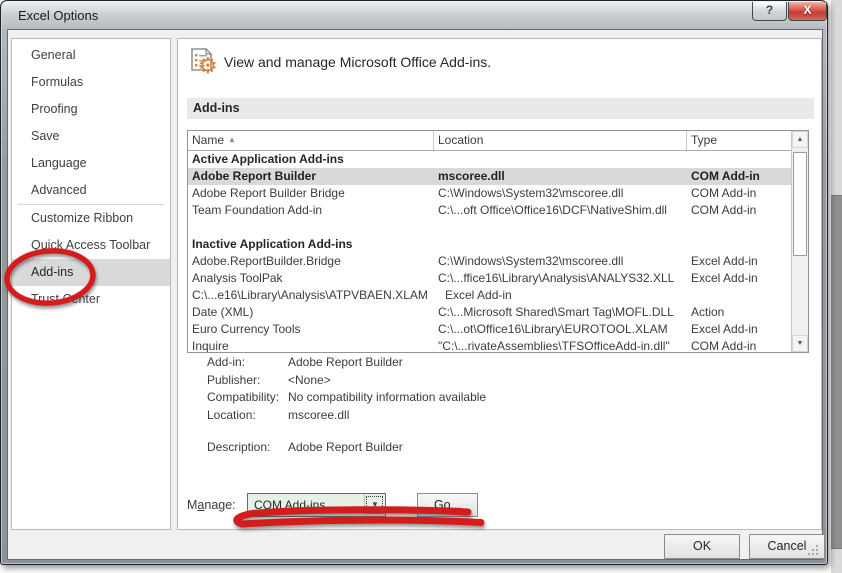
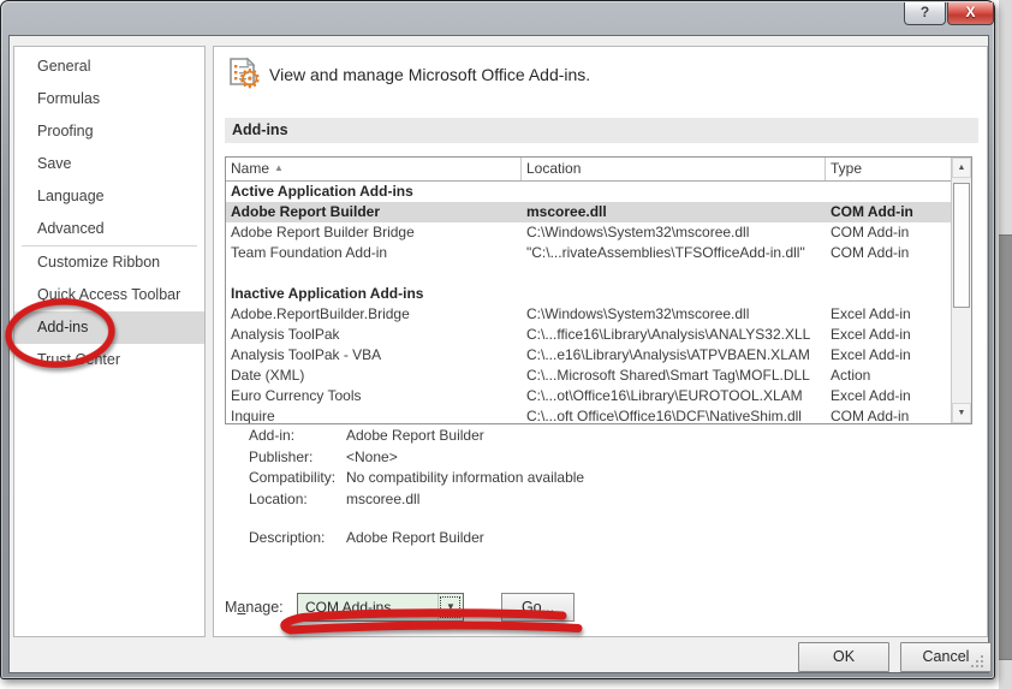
- Excel Options
  ?
  X
  General
  Formulas
  Proofing
  Save
  Language
  Advanced
  Customize Ribbon
  Quick Access Toolbar
  Add-ins
  Trustnter
  ⚙
  View and manage Microsoft Office Add-ins.
  Add-ins
  Name ▲
  Location
  Type
  Active Application Add-ins
  Adobe Report Builder
  mscoree.dll
  COM Add-in
  Adobe Report Builder Bridge
  C:\Windows\System32\mscoree.dll
  COM Add-in
  Team Foundation Add-in
- C:\...oft Office\Office16\DCF\NativeShim.dll
+ "C:\...rivateAssemblies\TFSOfficeAdd-in.dll"
  COM Add-in
  Inactive Application Add-ins
  Adobe.ReportBuilder.Bridge
  C:\Windows\System32\mscoree.dll
  Excel Add-in
  Analysis ToolPak
  C:\...ffice16\Library\Analysis\ANALYS32.XLL
  Excel Add-in
+ Analysis ToolPak - VBA
  C:\...e16\Library\Analysis\ATPVBAEN.XLAM
  Excel Add-in
  Date (XML)
  C:\...Microsoft Shared\Smart Tag\MOFL.DLL
  Action
  Euro Currency Tools
  C:\...ot\Office16\Library\EUROTOOL.XLAM
  Excel Add-in
  Inquire
- "C:\...rivateAssemblies\TFSOfficeAdd-in.dll"
+ C:\...oft Office\Office16\DCF\NativeShim.dll
  COM Add-in
  Add-in:
  Adobe Report Builder
  Publisher:
  <None>
  Compatibility:
  No compatibility information available
  Location:
  mscoree.dll
  Description:
  Adobe Report Builder
  Manage:
  COM Add-ins
  ▼
  Go...
  OK
  Cancel
